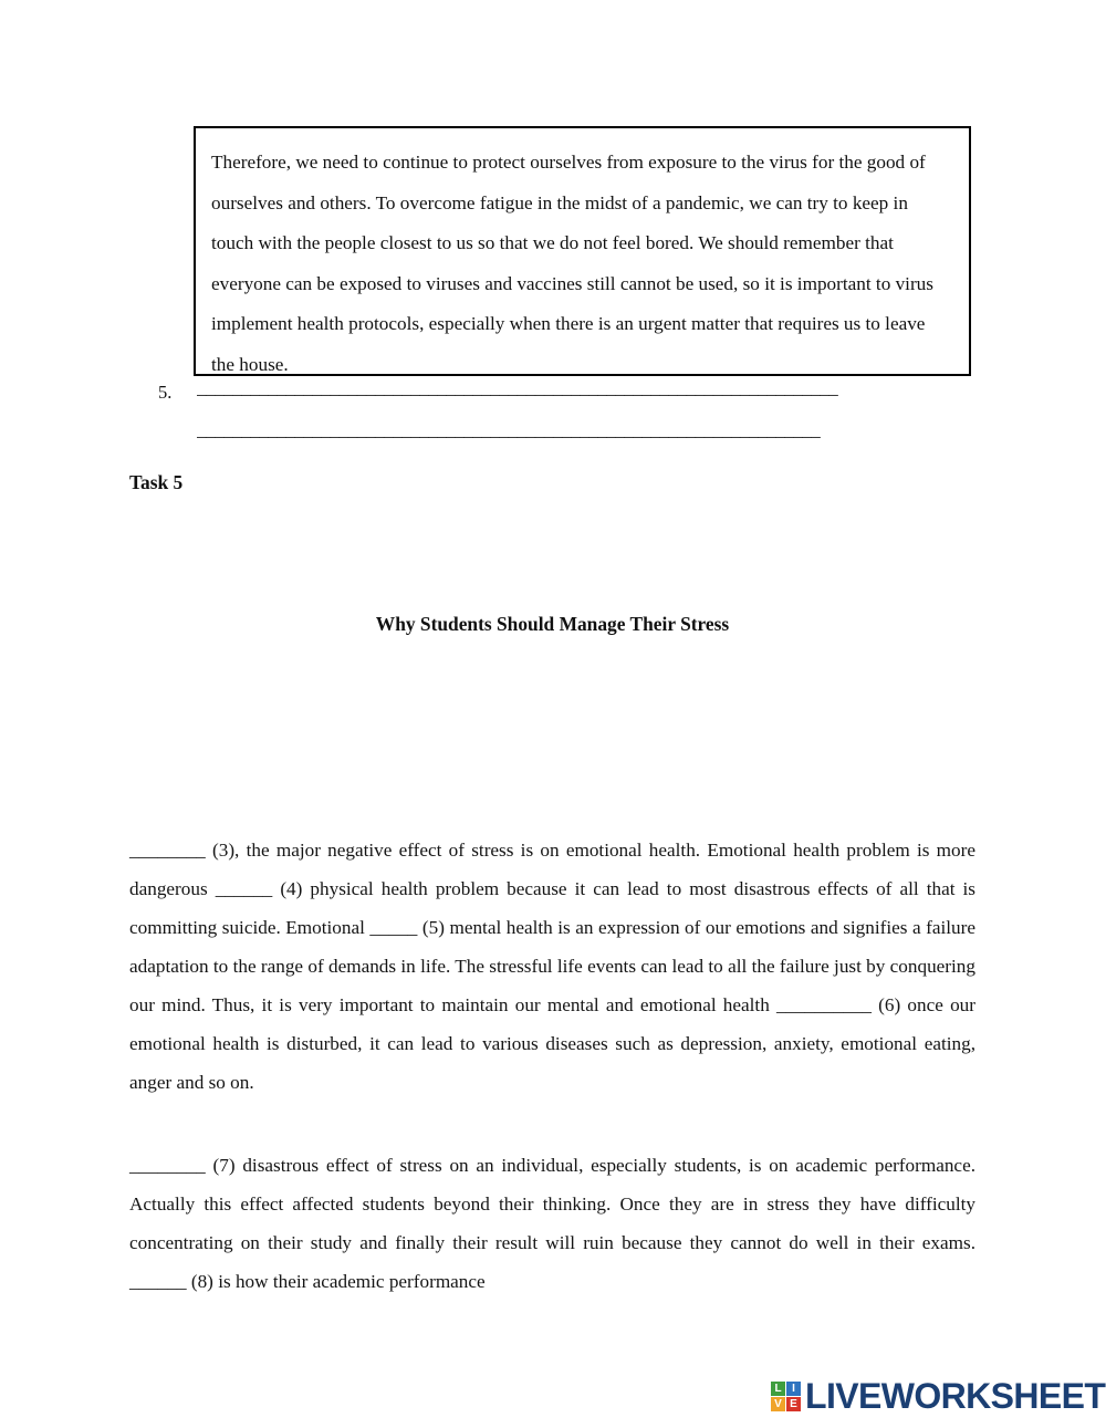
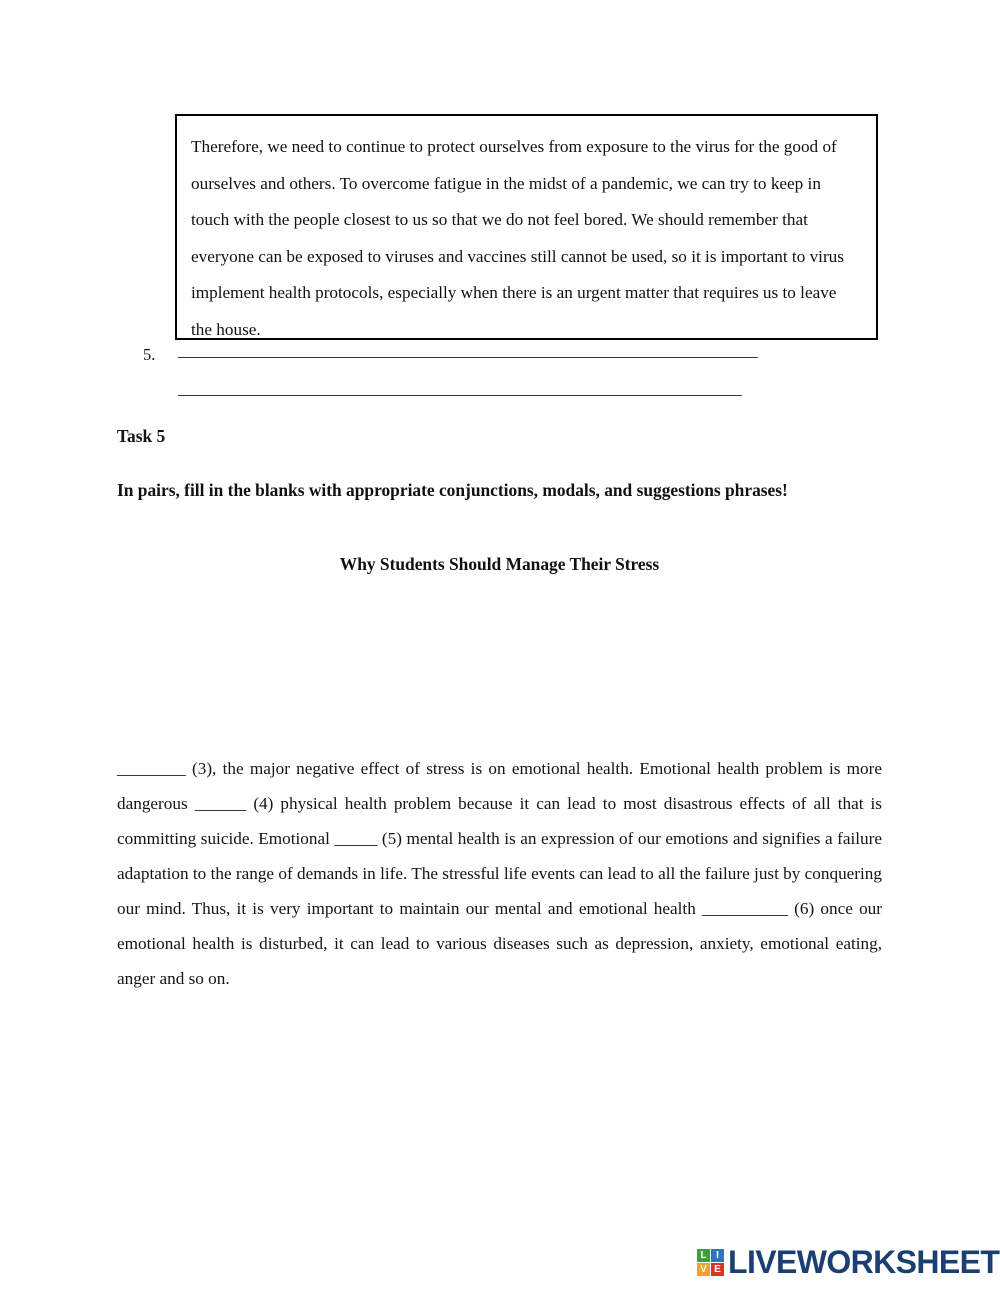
  Therefore, we need to continue to protect ourselves from exposure to the virus for the good of ourselves and others. To overcome fatigue in the midst of a pandemic, we can try to keep in touch with the people closest to us so that we do not feel bored. We should remember that everyone can be exposed to viruses and vaccines still cannot be used, so it is important to virus implement health protocols, especially when there is an urgent matter that requires us to leave the house.
  5.
  ________________________________________________________________________
  ______________________________________________________________________
  Task 5
+ In pairs, fill in the blanks with appropriate conjunctions, modals, and suggestions phrases!
  Why Students Should Manage Their Stress
  ________ (3), the major negative effect of stress is on emotional health. Emotional health problem is more dangerous ______ (4) physical health problem because it can lead to most disastrous effects of all that is committing suicide. Emotional _____ (5) mental health is an expression of our emotions and signifies a failure adaptation to the range of demands in life. The stressful life events can lead to all the failure just by conquering our mind. Thus, it is very important to maintain our mental and emotional health __________ (6) once our emotional health is disturbed, it can lead to various diseases such as depression, anxiety, emotional eating, anger and so on.
- ________ (7) disastrous effect of stress on an individual, especially students, is on academic performance. Actually this effect affected students beyond their thinking. Once they are in stress they have difficulty concentrating on their study and finally their result will ruin because they cannot do well in their exams. ______ (8) is how their academic performance
  L
  I
  V
  E
  LIVEWORKSHEET
